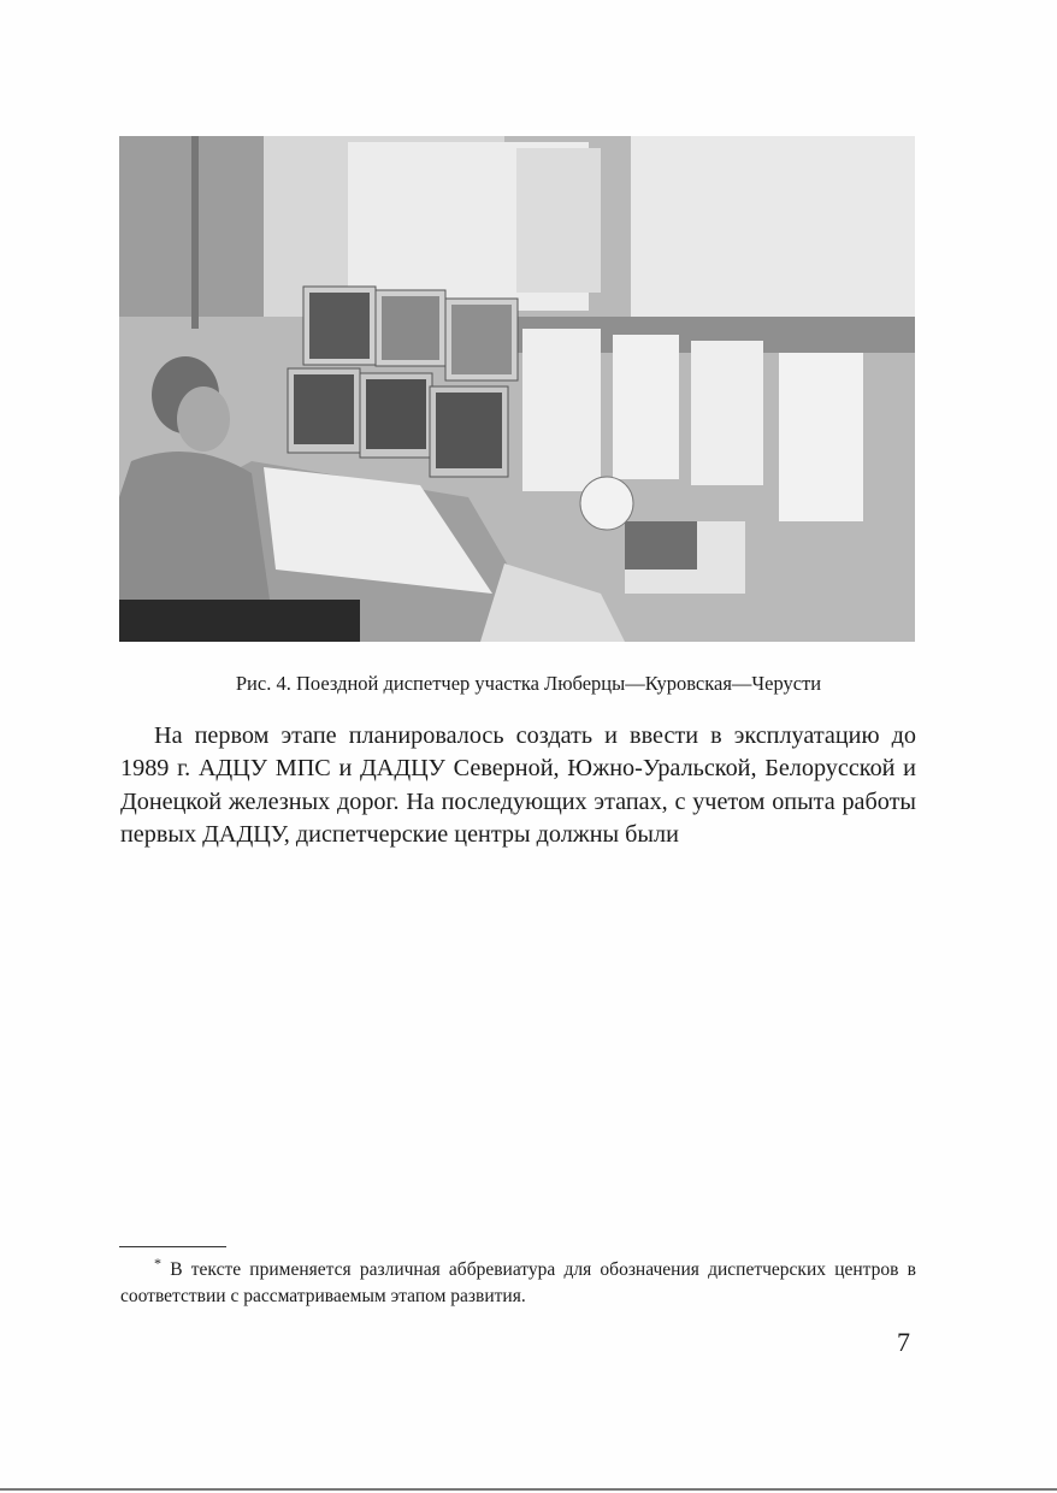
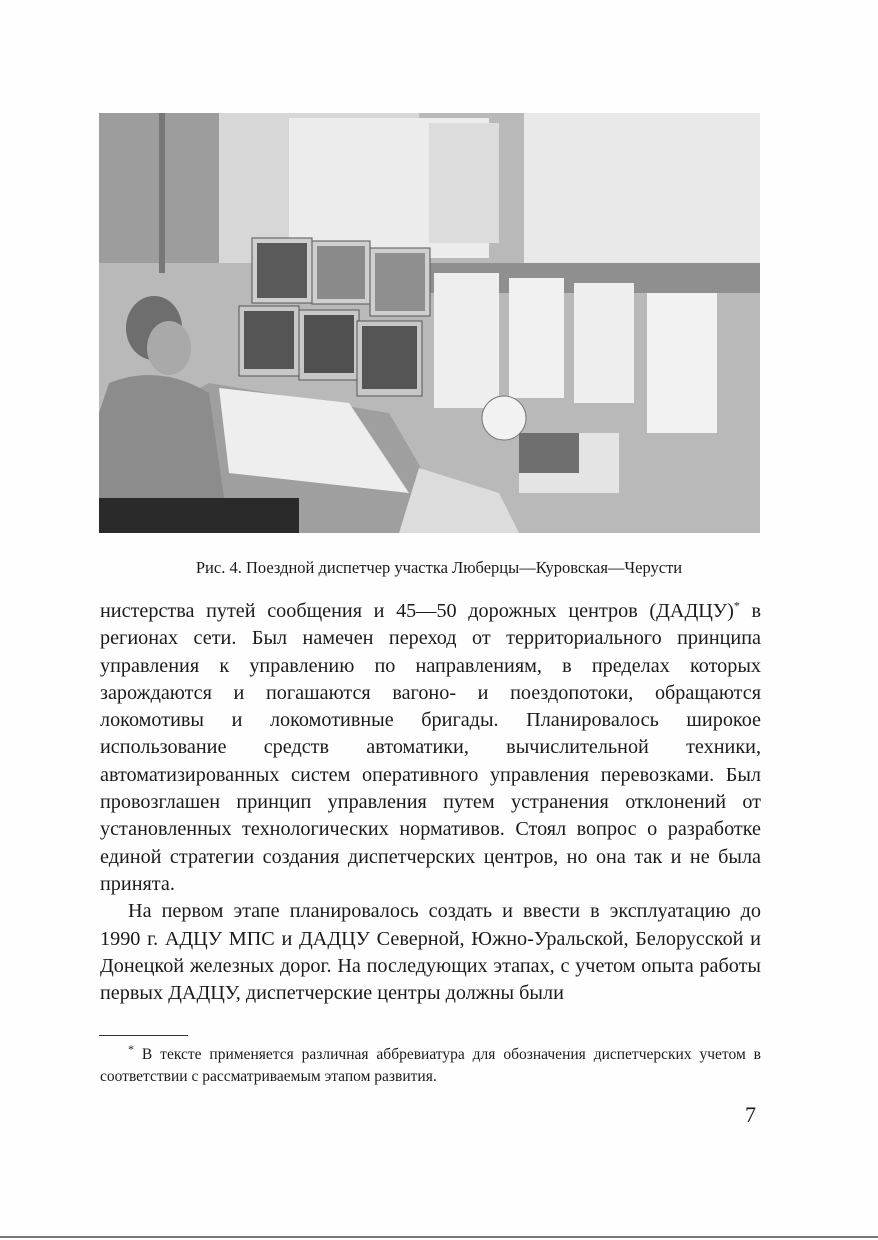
  Рис. 4. Поездной диспетчер участка Люберцы—Куровская—Черусти
+ нистерства путей сообщения и 45—50 дорожных центров (ДАДЦУ)* в регионах сети. Был намечен переход от территориального принципа управления к управлению по направлениям, в пределах которых зарождаются и погашаются вагоно- и поездопотоки, обращаются локомотивы и локомотивные бригады. Планировалось широкое использование средств автоматики, вычислительной техники, автоматизированных систем оперативного управления перевозками. Был провозглашен принцип управления путем устранения отклонений от установленных технологических нормативов. Стоял вопрос о разработке единой стратегии создания диспетчерских центров, но она так и не была принята.
- На первом этапе планировалось создать и ввести в эксплуатацию до 1989 г. АДЦУ МПС и ДАДЦУ Северной, Южно-Уральской, Белорусской и Донецкой железных дорог. На последующих этапах, с учетом опыта работы первых ДАДЦУ, диспетчерские центры должны были
+ На первом этапе планировалось создать и ввести в эксплуатацию до 1990 г. АДЦУ МПС и ДАДЦУ Северной, Южно-Уральской, Белорусской и Донецкой железных дорог. На последующих этапах, с учетом опыта работы первых ДАДЦУ, диспетчерские центры должны были
- * В тексте применяется различная аббревиатура для обозначения диспетчерских центров в соответствии с рассматриваемым этапом развития.
+ * В тексте применяется различная аббревиатура для обозначения диспетчерских учетом в соответствии с рассматриваемым этапом развития.
  7
